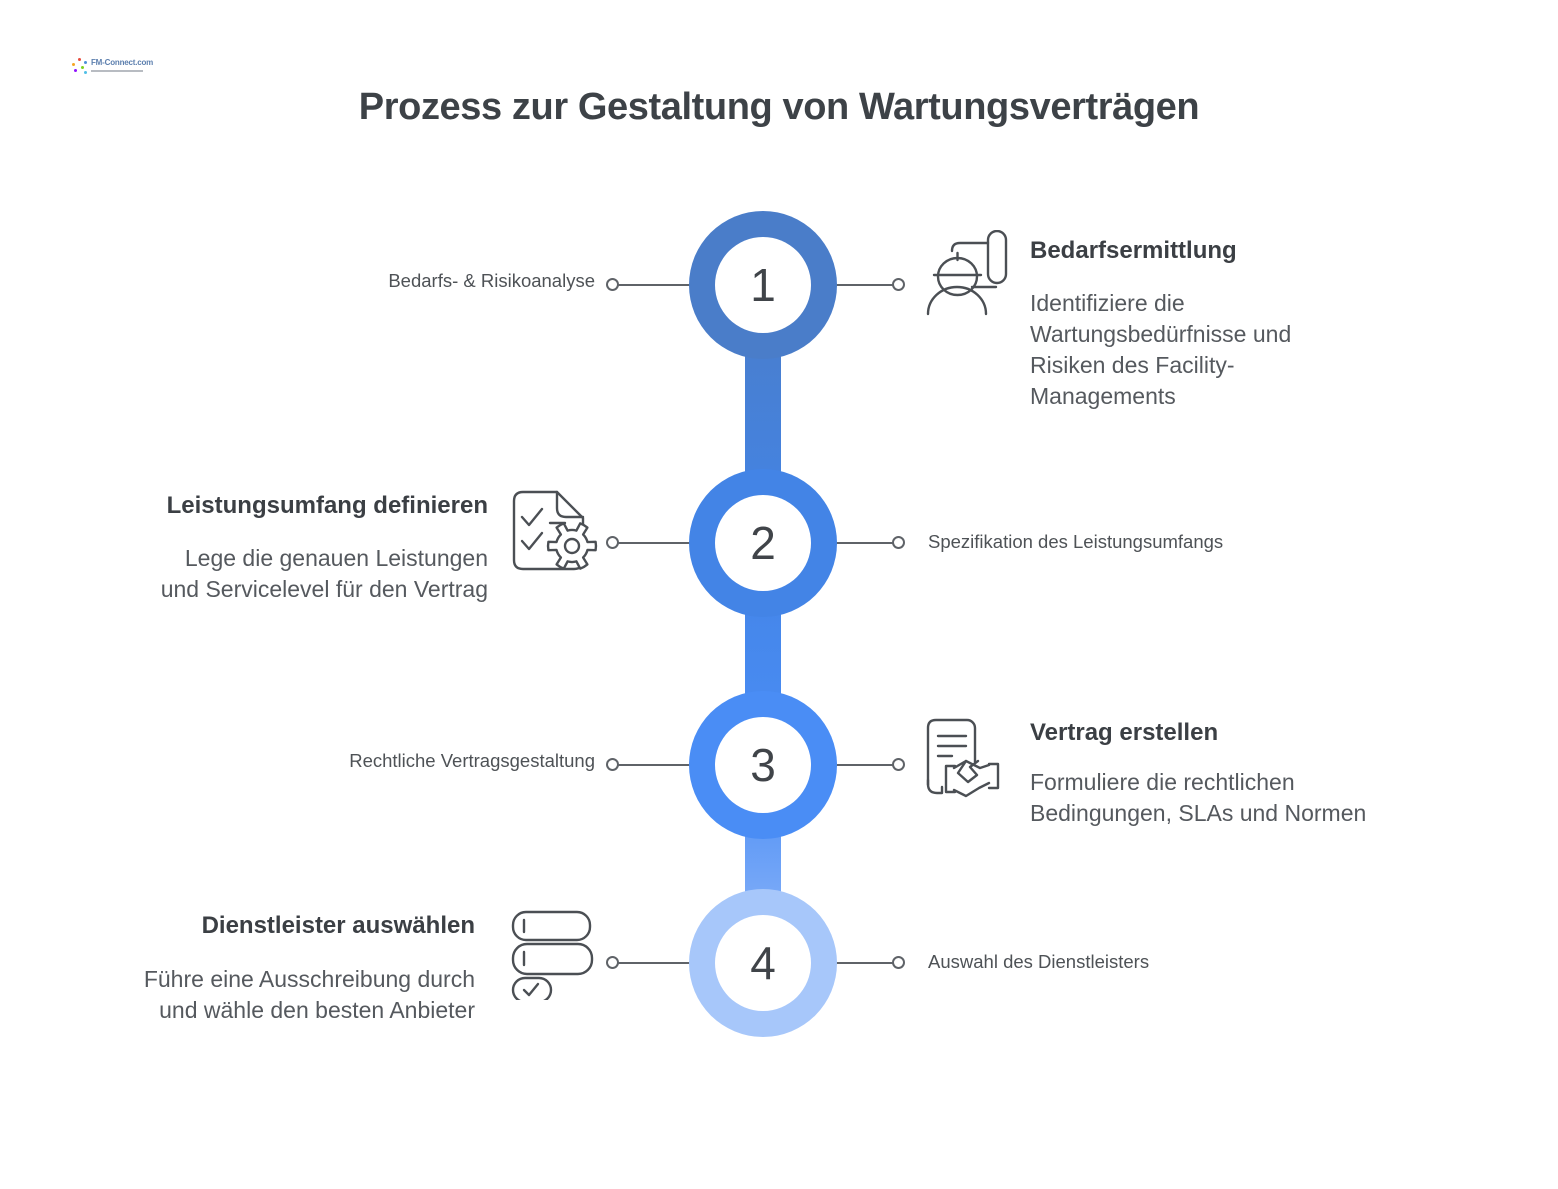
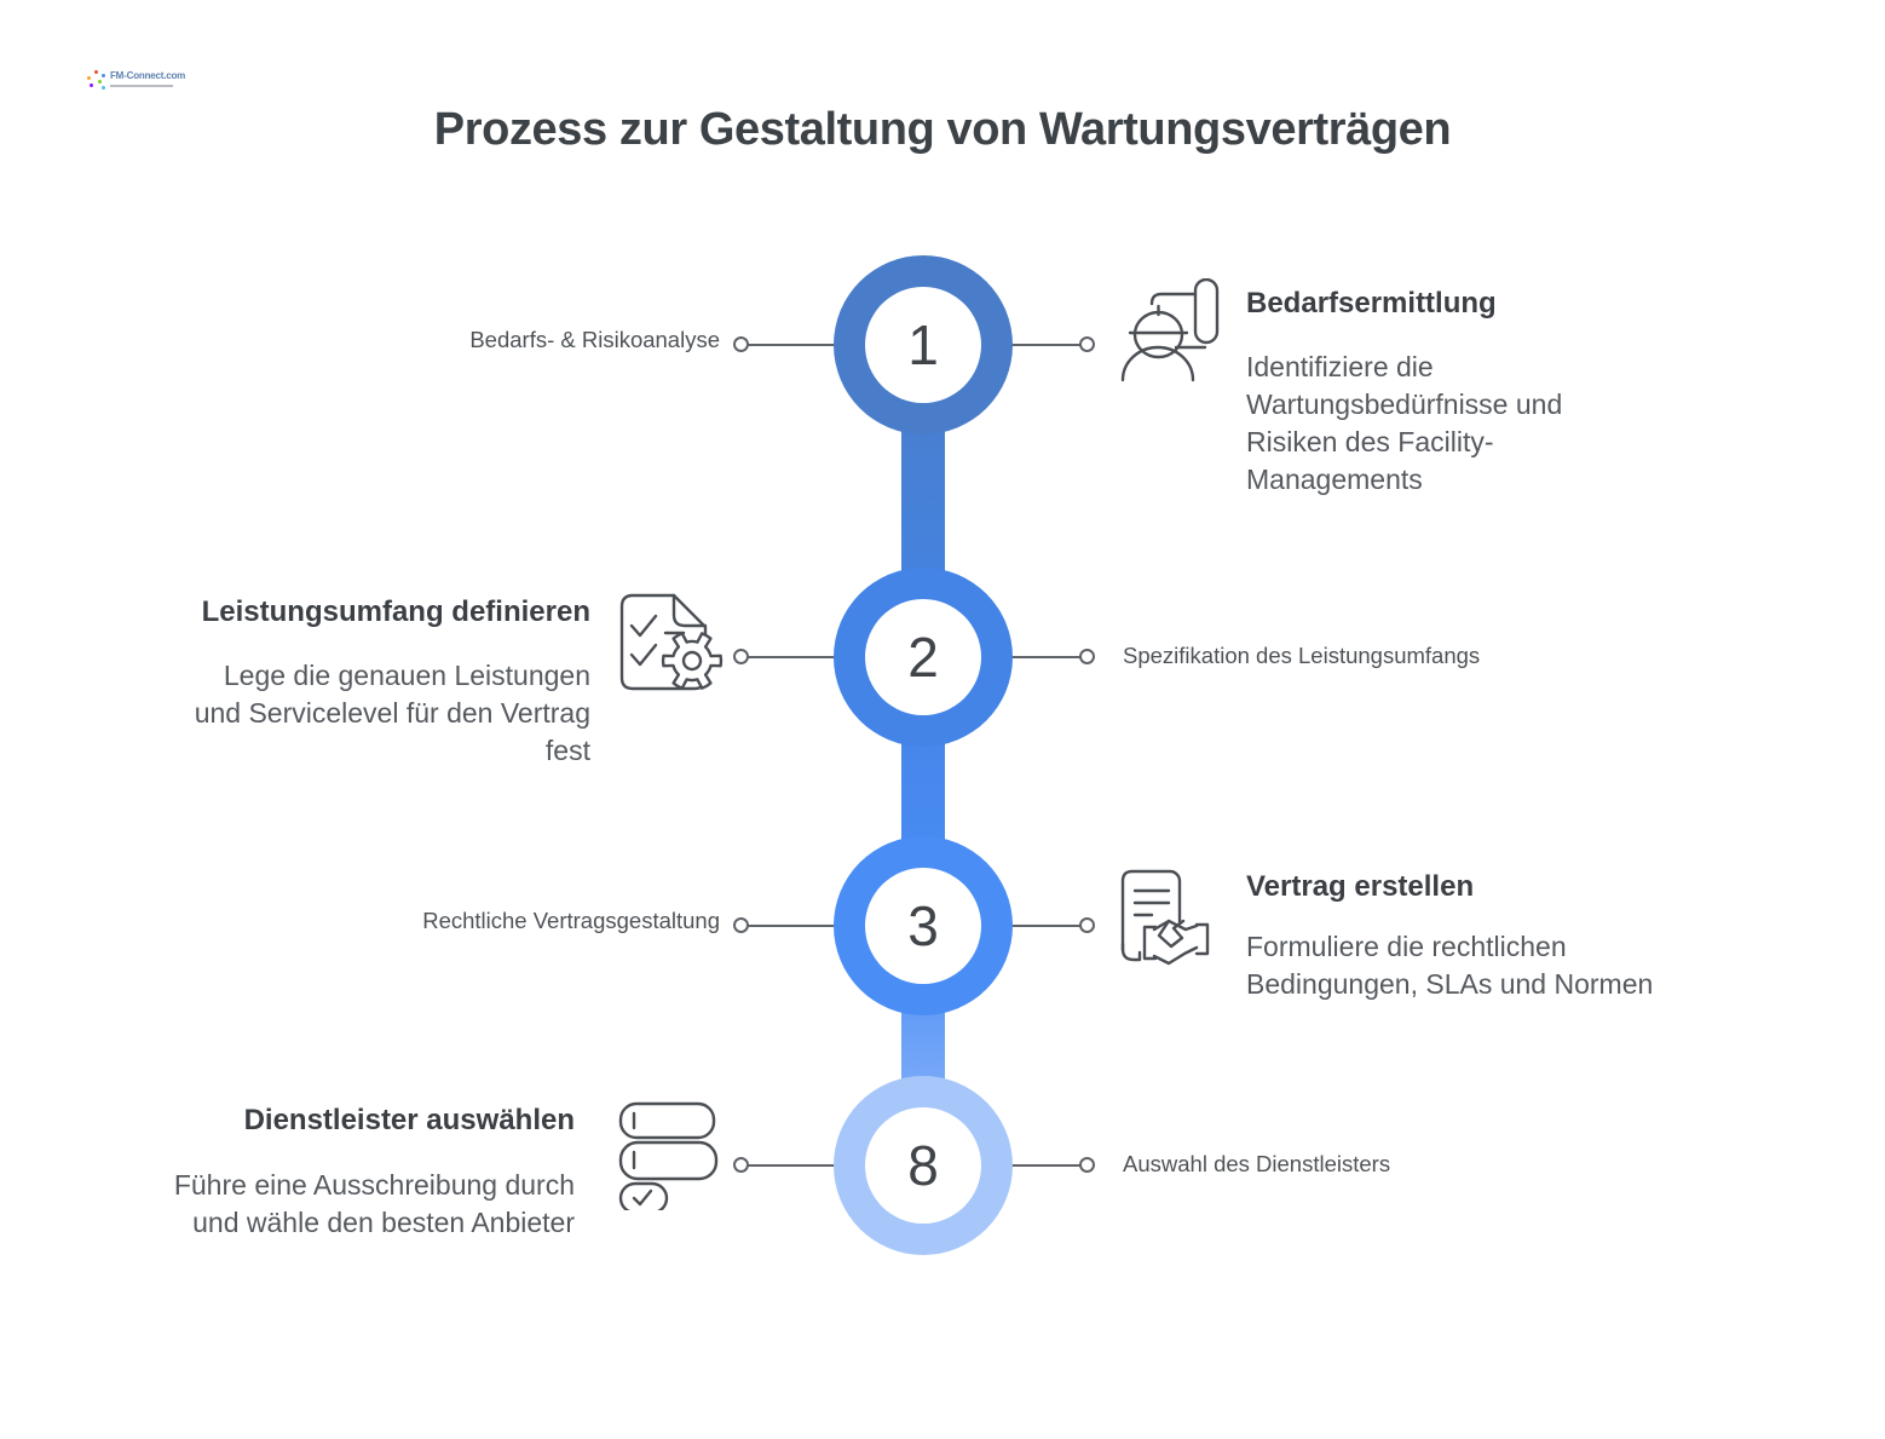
  FM-Connect.com
  Prozess zur Gestaltung von Wartungsverträgen
  Bedarfs- & Risikoanalyse
  1
  Bedarfsermittlung
  Identifiziere die
  Wartungsbedürfnisse und
  Risiken des Facility-
  Managements
  Leistungsumfang definieren
  Lege die genauen Leistungen
  und Servicelevel für den Vertrag
+ fest
  2
  Spezifikation des Leistungsumfangs
  Rechtliche Vertragsgestaltung
  3
  Vertrag erstellen
  Formuliere die rechtlichen
  Bedingungen, SLAs und Normen
  Dienstleister auswählen
  Führe eine Ausschreibung durch
  und wähle den besten Anbieter
- 4
+ 8
  Auswahl des Dienstleisters
